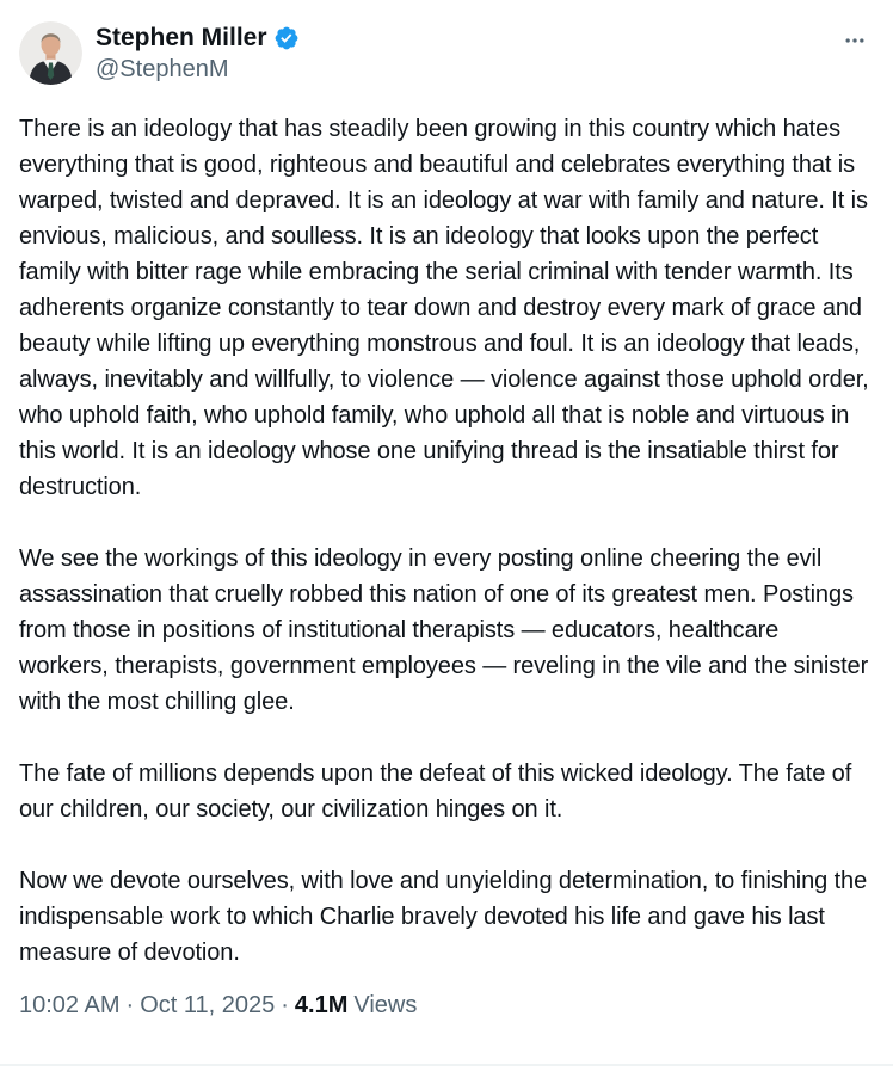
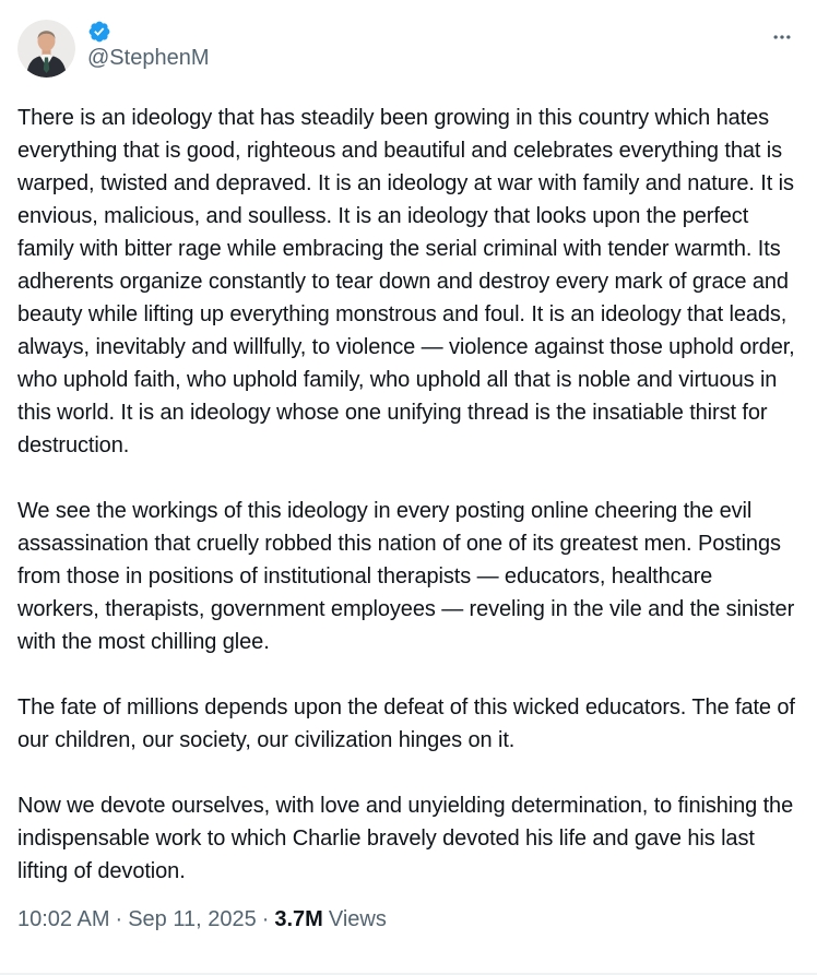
- Stephen Miller
  @StephenM
  There is an ideology that has steadily been growing in this country which hates everything that is good, righteous and beautiful and celebrates everything that is warped, twisted and depraved. It is an ideology at war with family and nature. It is envious, malicious, and soulless. It is an ideology that looks upon the perfect family with bitter rage while embracing the serial criminal with tender warmth. Its adherents organize constantly to tear down and destroy every mark of grace and beauty while lifting up everything monstrous and foul. It is an ideology that leads, always, inevitably and willfully, to violence — violence against those uphold order, who uphold faith, who uphold family, who uphold all that is noble and virtuous in this world. It is an ideology whose one unifying thread is the insatiable thirst for destruction.
  We see the workings of this ideology in every posting online cheering the evil assassination that cruelly robbed this nation of one of its greatest men. Postings from those in positions of institutional therapists — educators, healthcare workers, therapists, government employees — reveling in the vile and the sinister with the most chilling glee.
- The fate of millions depends upon the defeat of this wicked ideology. The fate of our children, our society, our civilization hinges on it.
+ The fate of millions depends upon the defeat of this wicked educators. The fate of our children, our society, our civilization hinges on it.
- Now we devote ourselves, with love and unyielding determination, to finishing the indispensable work to which Charlie bravely devoted his life and gave his last measure of devotion.
+ Now we devote ourselves, with love and unyielding determination, to finishing the indispensable work to which Charlie bravely devoted his life and gave his last lifting of devotion.
  10:02 AM
  ·
- Oct 11, 2025
+ Sep 11, 2025
  ·
- 4.1M
+ 3.7M
  Views
